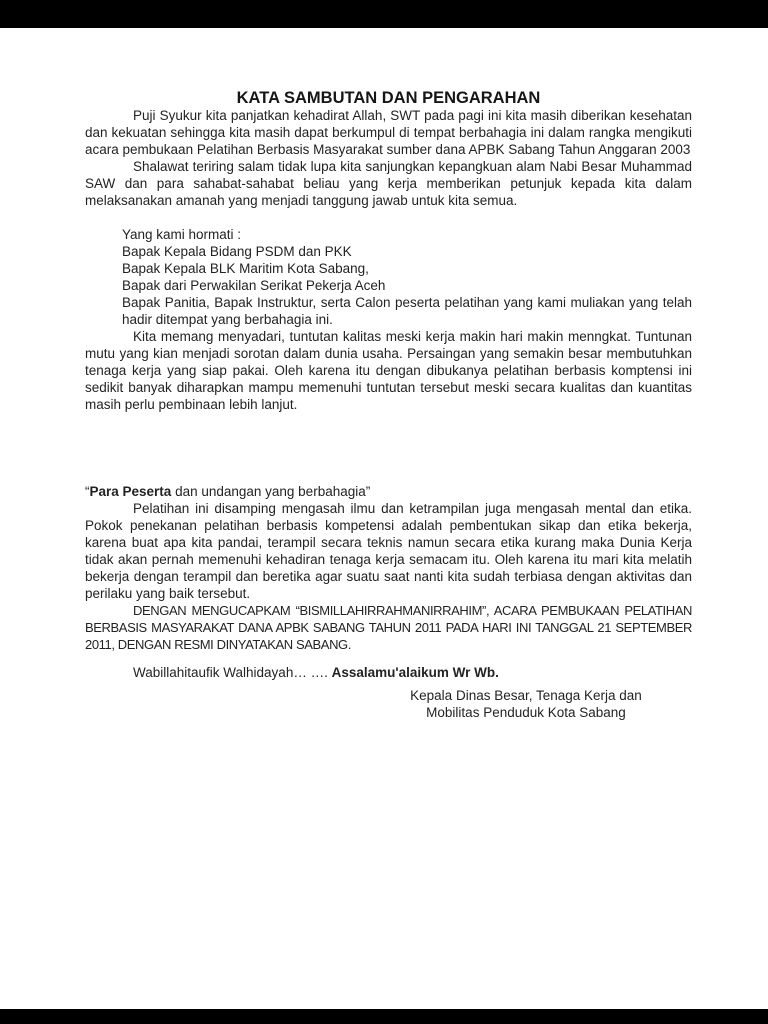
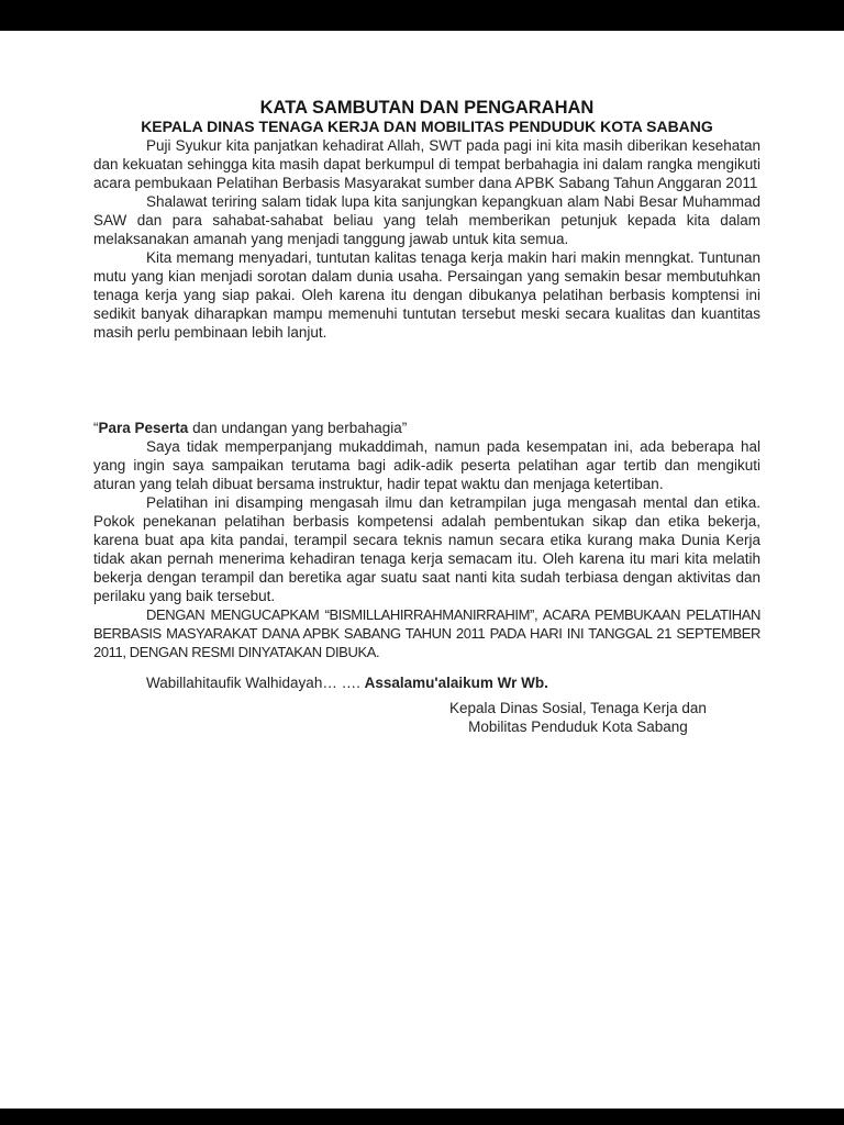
  KATA SAMBUTAN DAN PENGARAHAN
+ KEPALA DINAS TENAGA KERJA DAN MOBILITAS PENDUDUK KOTA SABANG
- Puji Syukur kita panjatkan kehadirat Allah, SWT pada pagi ini kita masih diberikan kesehatan dan kekuatan sehingga kita masih dapat berkumpul di tempat berbahagia ini dalam rangka mengikuti acara pembukaan Pelatihan Berbasis Masyarakat sumber dana APBK Sabang Tahun Anggaran 2003
+ Puji Syukur kita panjatkan kehadirat Allah, SWT pada pagi ini kita masih diberikan kesehatan dan kekuatan sehingga kita masih dapat berkumpul di tempat berbahagia ini dalam rangka mengikuti acara pembukaan Pelatihan Berbasis Masyarakat sumber dana APBK Sabang Tahun Anggaran 2011
- Shalawat teriring salam tidak lupa kita sanjungkan kepangkuan alam Nabi Besar Muhammad SAW dan para sahabat-sahabat beliau yang kerja memberikan petunjuk kepada kita dalam melaksanakan amanah yang menjadi tanggung jawab untuk kita semua.
+ Shalawat teriring salam tidak lupa kita sanjungkan kepangkuan alam Nabi Besar Muhammad SAW dan para sahabat-sahabat beliau yang telah memberikan petunjuk kepada kita dalam melaksanakan amanah yang menjadi tanggung jawab untuk kita semua.
- Yang kami hormati :
- Bapak Kepala Bidang PSDM dan PKK
- Bapak Kepala BLK Maritim Kota Sabang,
- Bapak dari Perwakilan Serikat Pekerja Aceh
- Bapak Panitia, Bapak Instruktur, serta Calon peserta pelatihan yang kami muliakan yang telah hadir ditempat yang berbahagia ini.
- Kita memang menyadari, tuntutan kalitas meski kerja makin hari makin menngkat. Tuntunan mutu yang kian menjadi sorotan dalam dunia usaha. Persaingan yang semakin besar membutuhkan tenaga kerja yang siap pakai. Oleh karena itu dengan dibukanya pelatihan berbasis komptensi ini sedikit banyak diharapkan mampu memenuhi tuntutan tersebut meski secara kualitas dan kuantitas masih perlu pembinaan lebih lanjut.
+ Kita memang menyadari, tuntutan kalitas tenaga kerja makin hari makin menngkat. Tuntunan mutu yang kian menjadi sorotan dalam dunia usaha. Persaingan yang semakin besar membutuhkan tenaga kerja yang siap pakai. Oleh karena itu dengan dibukanya pelatihan berbasis komptensi ini sedikit banyak diharapkan mampu memenuhi tuntutan tersebut meski secara kualitas dan kuantitas masih perlu pembinaan lebih lanjut.
  “Para Peserta dan undangan yang berbahagia”
+ Saya tidak memperpanjang mukaddimah, namun pada kesempatan ini, ada beberapa hal yang ingin saya sampaikan terutama bagi adik-adik peserta pelatihan agar tertib dan mengikuti aturan yang telah dibuat bersama instruktur, hadir tepat waktu dan menjaga ketertiban.
- Pelatihan ini disamping mengasah ilmu dan ketrampilan juga mengasah mental dan etika. Pokok penekanan pelatihan berbasis kompetensi adalah pembentukan sikap dan etika bekerja, karena buat apa kita pandai, terampil secara teknis namun secara etika kurang maka Dunia Kerja tidak akan pernah memenuhi kehadiran tenaga kerja semacam itu. Oleh karena itu mari kita melatih bekerja dengan terampil dan beretika agar suatu saat nanti kita sudah terbiasa dengan aktivitas dan perilaku yang baik tersebut.
+ Pelatihan ini disamping mengasah ilmu dan ketrampilan juga mengasah mental dan etika. Pokok penekanan pelatihan berbasis kompetensi adalah pembentukan sikap dan etika bekerja, karena buat apa kita pandai, terampil secara teknis namun secara etika kurang maka Dunia Kerja tidak akan pernah menerima kehadiran tenaga kerja semacam itu. Oleh karena itu mari kita melatih bekerja dengan terampil dan beretika agar suatu saat nanti kita sudah terbiasa dengan aktivitas dan perilaku yang baik tersebut.
- DENGAN MENGUCAPKAM “BISMILLAHIRRAHMANIRRAHIM”, ACARA PEMBUKAAN PELATIHAN BERBASIS MASYARAKAT DANA APBK SABANG TAHUN 2011 PADA HARI INI TANGGAL 21 SEPTEMBER 2011, DENGAN RESMI DINYATAKAN SABANG.
+ DENGAN MENGUCAPKAM “BISMILLAHIRRAHMANIRRAHIM”, ACARA PEMBUKAAN PELATIHAN BERBASIS MASYARAKAT DANA APBK SABANG TAHUN 2011 PADA HARI INI TANGGAL 21 SEPTEMBER 2011, DENGAN RESMI DINYATAKAN DIBUKA.
  Wabillahitaufik Walhidayah… …. Assalamu'alaikum Wr Wb.
- Kepala Dinas Besar, Tenaga Kerja dan
+ Kepala Dinas Sosial, Tenaga Kerja dan
  Mobilitas Penduduk Kota Sabang
